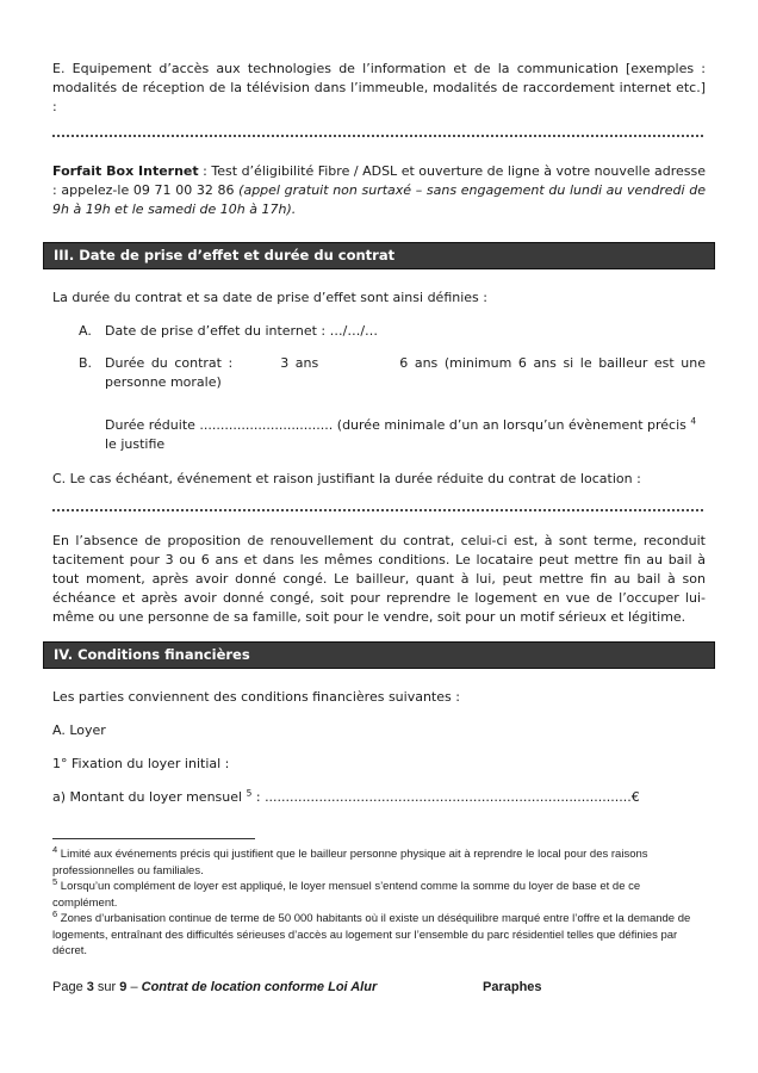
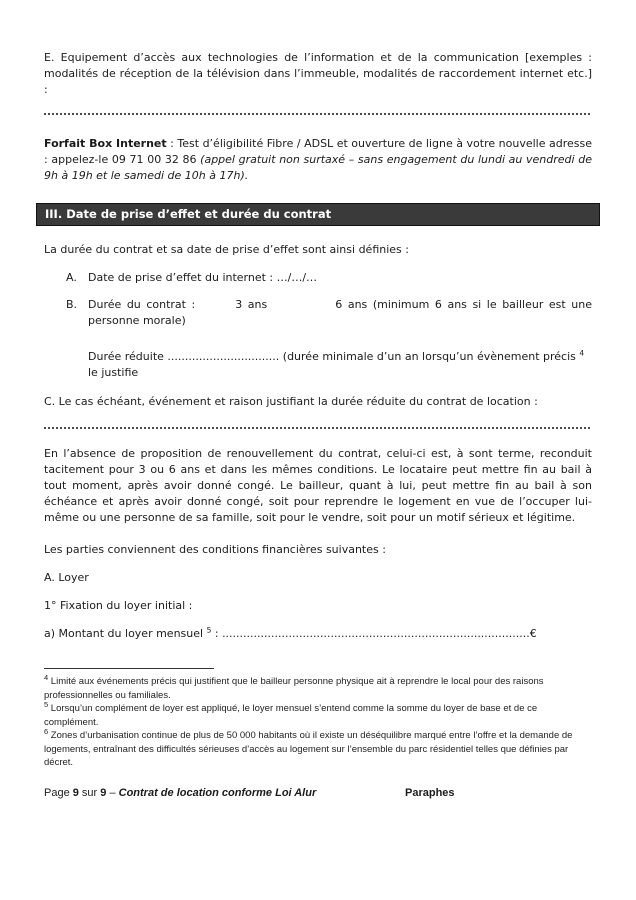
  E. Equipement d’accès aux technologies de l’information et de la communication [exemples : modalités de réception de la télévision dans l’immeuble, modalités de raccordement internet etc.] :
  Forfait Box Internet : Test d’éligibilité Fibre / ADSL et ouverture de ligne à votre nouvelle adresse : appelez-le 09 71 00 32 86 (appel gratuit non surtaxé – sans engagement du lundi au vendredi de 9h à 19h et le samedi de 10h à 17h).
  III. Date de prise d’effet et durée du contrat
  La durée du contrat et sa date de prise d’effet sont ainsi définies :
  A.
  Date de prise d’effet du internet : …/…/…
  B.
  Durée du contrat : 3 ans 6 ans (minimum 6 ans si le bailleur est une personne morale)
  Durée réduite ................................ (durée minimale d’un an lorsqu’un évènement précis 4 le justifie
  C. Le cas échéant, événement et raison justifiant la durée réduite du contrat de location :
  En l’absence de proposition de renouvellement du contrat, celui-ci est, à sont terme, reconduit tacitement pour 3 ou 6 ans et dans les mêmes conditions. Le locataire peut mettre fin au bail à tout moment, après avoir donné congé. Le bailleur, quant à lui, peut mettre fin au bail à son échéance et après avoir donné congé, soit pour reprendre le logement en vue de l’occuper lui-même ou une personne de sa famille, soit pour le vendre, soit pour un motif sérieux et légitime.
- IV. Conditions financières
  Les parties conviennent des conditions financières suivantes :
  A. Loyer
  1° Fixation du loyer initial :
  a) Montant du loyer mensuel 5 : ........................................................................................€
  4 Limité aux événements précis qui justifient que le bailleur personne physique ait à reprendre le local pour des raisons professionnelles ou familiales.
  5 Lorsqu’un complément de loyer est appliqué, le loyer mensuel s’entend comme la somme du loyer de base et de ce complément.
- 6 Zones d’urbanisation continue de terme de 50 000 habitants où il existe un déséquilibre marqué entre l’offre et la demande de logements, entraînant des difficultés sérieuses d’accès au logement sur l’ensemble du parc résidentiel telles que définies par décret.
+ 6 Zones d’urbanisation continue de plus de 50 000 habitants où il existe un déséquilibre marqué entre l’offre et la demande de logements, entraînant des difficultés sérieuses d’accès au logement sur l’ensemble du parc résidentiel telles que définies par décret.
- Page 3 sur 9 – Contrat de location conforme Loi Alur
+ Page 9 sur 9 – Contrat de location conforme Loi Alur
  Paraphes
